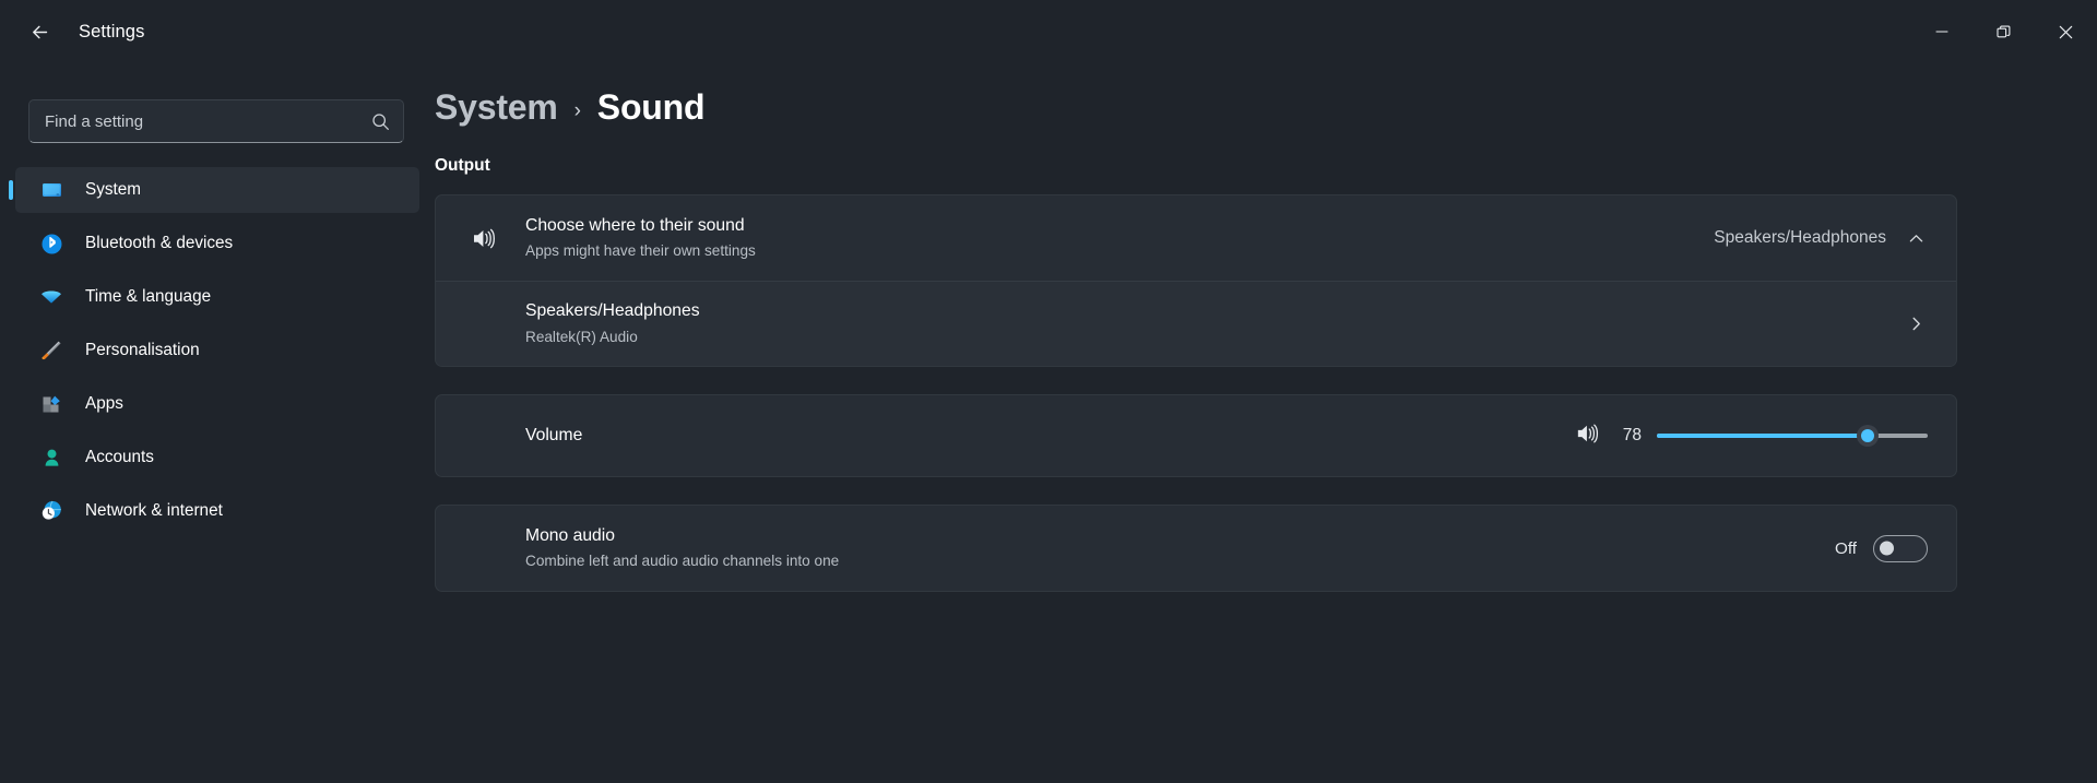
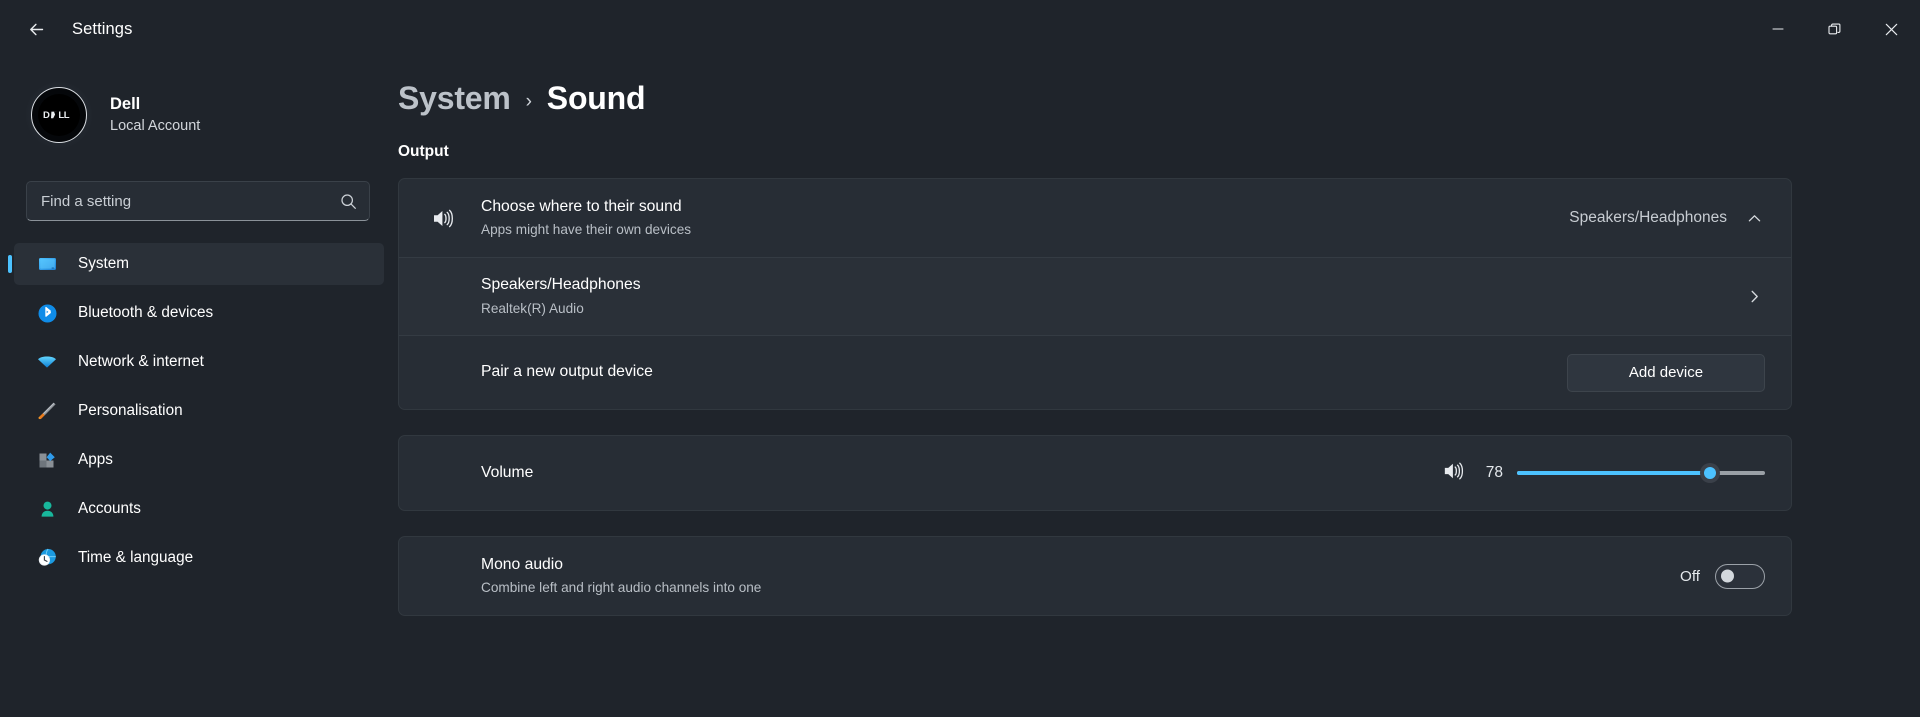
  Settings
+ D
+ LL
+ Dell
+ Local Account
  Find a setting
  System
  Bluetooth & devices
- Time & language
+ Network & internet
  Personalisation
  Apps
  Accounts
- Network & internet
+ Time & language
  System
  ›
  Sound
  Output
  Choose where to their sound
- Apps might have their own settings
+ Apps might have their own devices
  Speakers/Headphones
  Speakers/Headphones
  Realtek(R) Audio
+ Pair a new output device
+ Add device
  Volume
  78
  Mono audio
- Combine left and audio audio channels into one
+ Combine left and right audio channels into one
  Off
